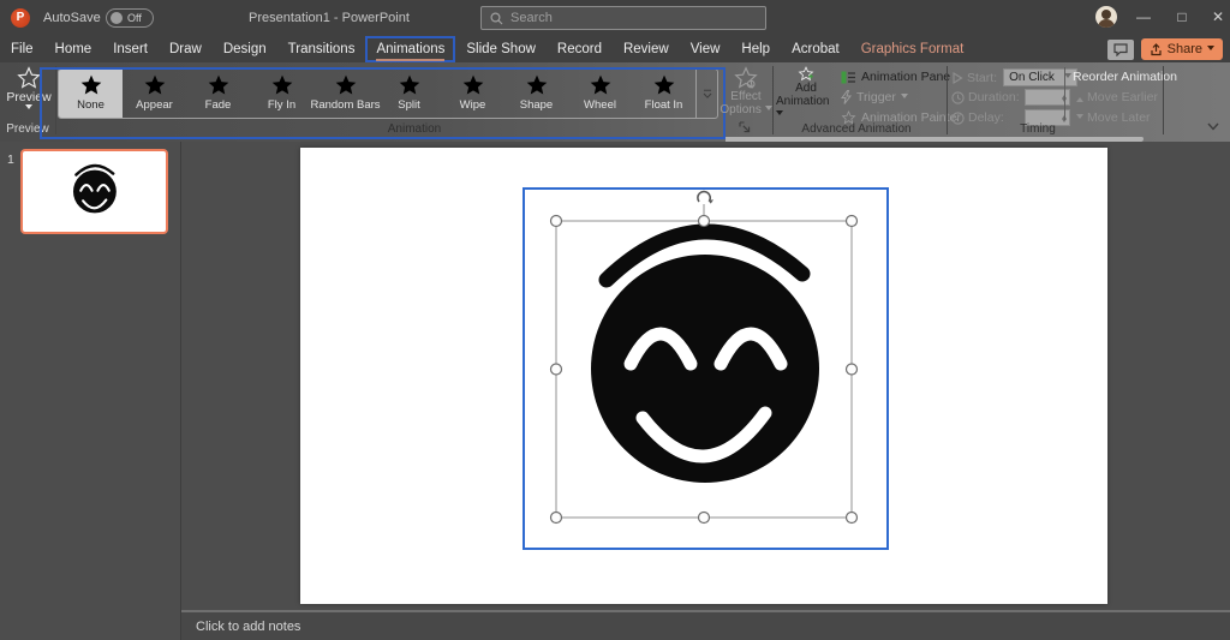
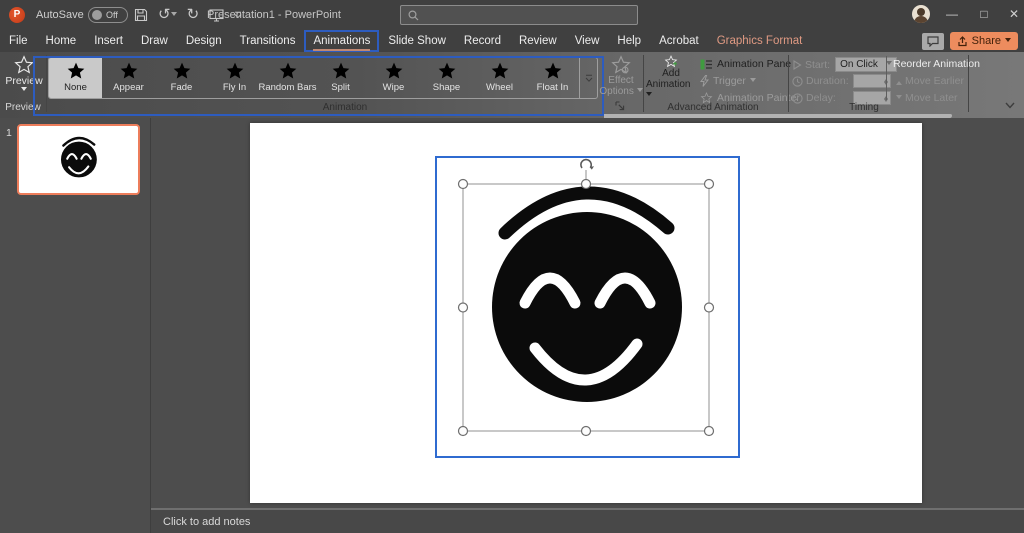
  P
  AutoSave
  Off
+ ↺
+ ↻
  Presentation1 - PowerPoint
- Search
  —
  □
  ✕
  File
  Home
  Insert
  Draw
  Design
  Transitions
  Animations
  Slide Show
  Record
  Review
  View
  Help
  Acrobat
  Graphics Format
  Share
  Preview
  Preview
  None
  Appear
  Fade
  Fly In
  Random Bars
  Split
  Wipe
  Shape
  Wheel
  Float In
  Animation
  Effect
  Options
  Add
  Animation
  Animation Pan
  Trigger
  Animation Painter
  Advanced Animation
  Start:
  On Click
  Duration:
  Delay:
  Reorder Animaton
  Move Earlier
  Move Later
  Timing
  1
  Click to add notes
